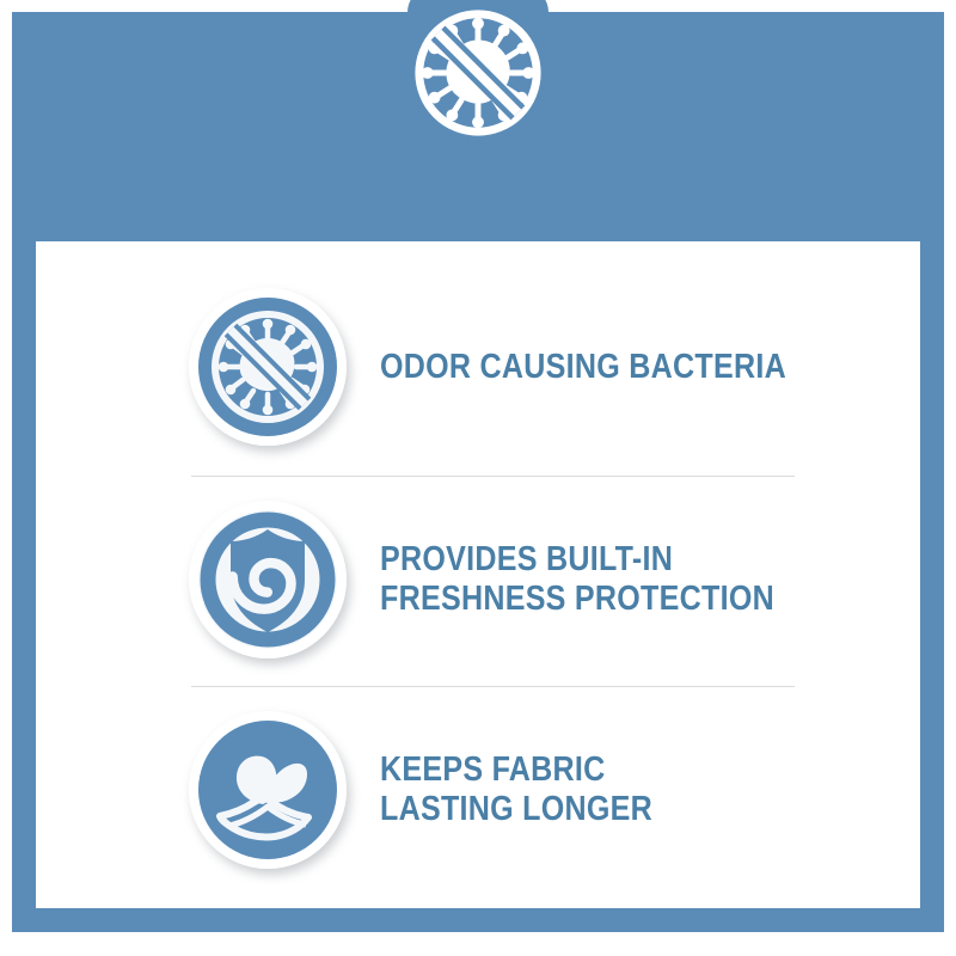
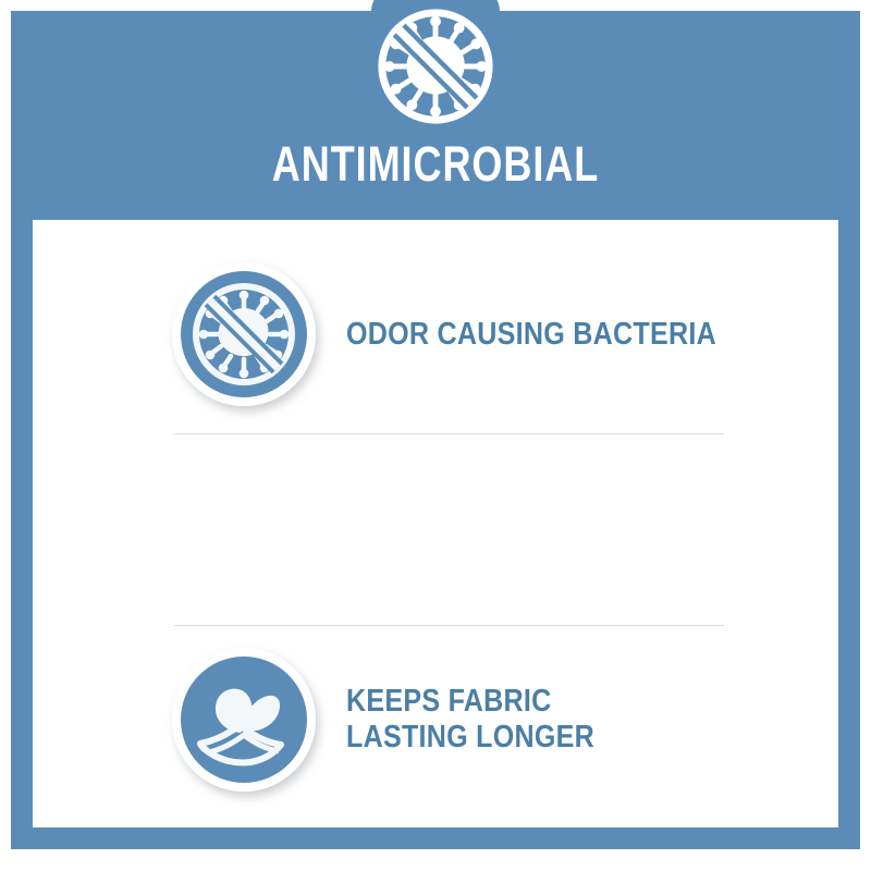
+ ANTIMICROBIAL
  ODOR CAUSING BACTERIA
- PROVIDES BUILT-IN
- FRESHNESS PROTECTION
  KEEPS FABRIC
  LASTING LONGER
